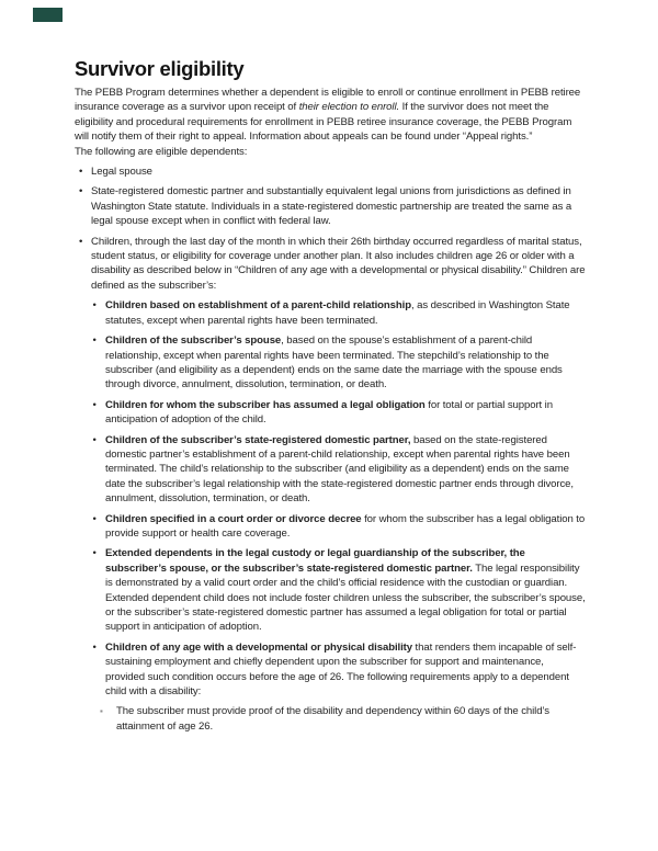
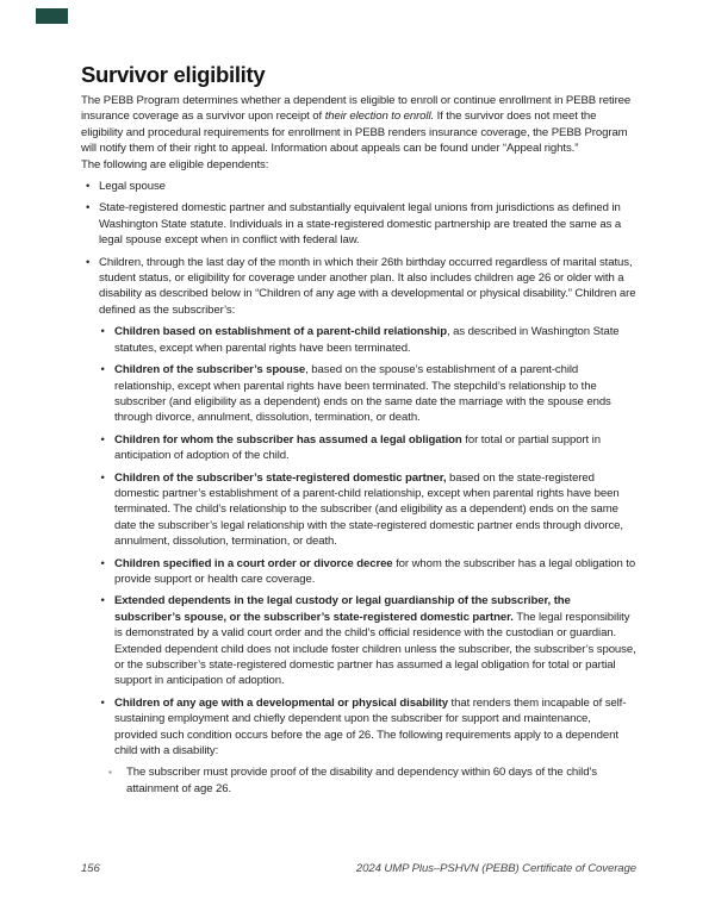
  Survivor eligibility
- The PEBB Program determines whether a dependent is eligible to enroll or continue enrollment in PEBB retiree insurance coverage as a survivor upon receipt of their election to enroll. If the survivor does not meet the eligibility and procedural requirements for enrollment in PEBB retiree insurance coverage, the PEBB Program will notify them of their right to appeal. Information about appeals can be found under “Appeal rights.”
+ The PEBB Program determines whether a dependent is eligible to enroll or continue enrollment in PEBB retiree insurance coverage as a survivor upon receipt of their election to enroll. If the survivor does not meet the eligibility and procedural requirements for enrollment in PEBB renders insurance coverage, the PEBB Program will notify them of their right to appeal. Information about appeals can be found under “Appeal rights.”
  The following are eligible dependents:
  •
  Legal spouse
  •
  State-registered domestic partner and substantially equivalent legal unions from jurisdictions as defined in Washington State statute. Individuals in a state-registered domestic partnership are treated the same as a legal spouse except when in conflict with federal law.
  •
  Children, through the last day of the month in which their 26th birthday occurred regardless of marital status, student status, or eligibility for coverage under another plan. It also includes children age 26 or older with a disability as described below in “Children of any age with a developmental or physical disability.” Children are defined as the subscriber’s:
  •
  Children based on establishment of a parent-child relationship, as described in Washington State statutes, except when parental rights have been terminated.
  •
  Children of the subscriber’s spouse, based on the spouse’s establishment of a parent-child relationship, except when parental rights have been terminated. The stepchild’s relationship to the subscriber (and eligibility as a dependent) ends on the same date the marriage with the spouse ends through divorce, annulment, dissolution, termination, or death.
  •
  Children for whom the subscriber has assumed a legal obligation for total or partial support in anticipation of adoption of the child.
  •
  Children of the subscriber’s state-registered domestic partner, based on the state-registered domestic partner’s establishment of a parent-child relationship, except when parental rights have been terminated. The child’s relationship to the subscriber (and eligibility as a dependent) ends on the same date the subscriber’s legal relationship with the state-registered domestic partner ends through divorce, annulment, dissolution, termination, or death.
  •
  Children specified in a court order or divorce decree for whom the subscriber has a legal obligation to provide support or health care coverage.
  •
  Extended dependents in the legal custody or legal guardianship of the subscriber, the subscriber’s spouse, or the subscriber’s state-registered domestic partner. The legal responsibility is demonstrated by a valid court order and the child’s official residence with the custodian or guardian. Extended dependent child does not include foster children unless the subscriber, the subscriber’s spouse, or the subscriber’s state-registered domestic partner has assumed a legal obligation for total or partial support in anticipation of adoption.
  •
  Children of any age with a developmental or physical disability that renders them incapable of self-sustaining employment and chiefly dependent upon the subscriber for support and maintenance, provided such condition occurs before the age of 26. The following requirements apply to a dependent child with a disability:
  ▪
  The subscriber must provide proof of the disability and dependency within 60 days of the child’s attainment of age 26.
+ 156
+ 2024 UMP Plus–PSHVN (PEBB) Certificate of Coverage
